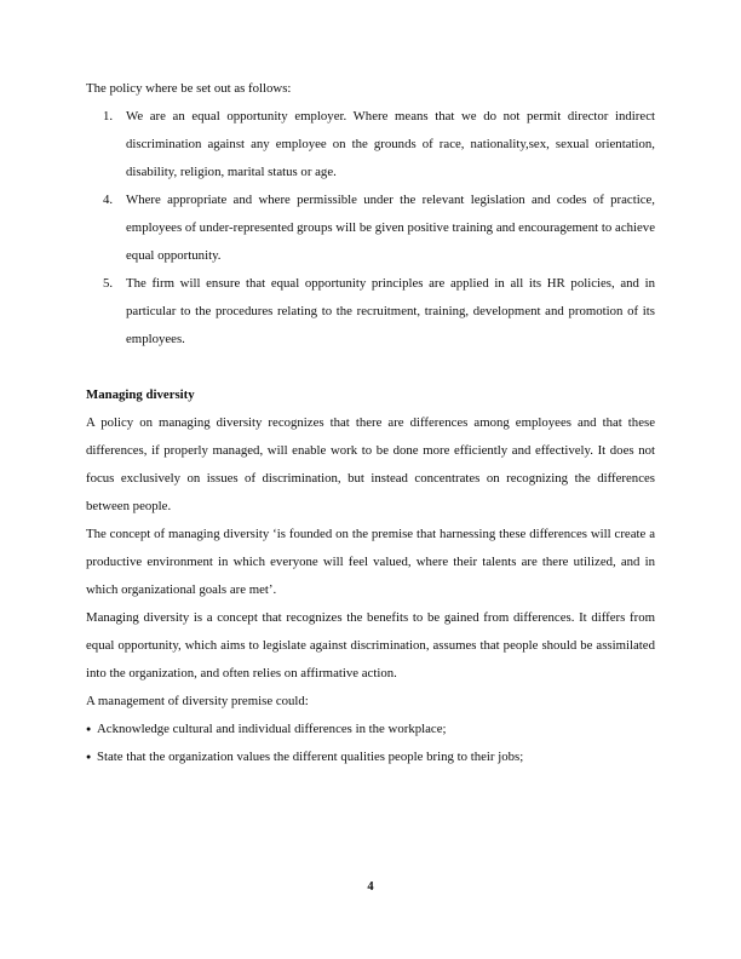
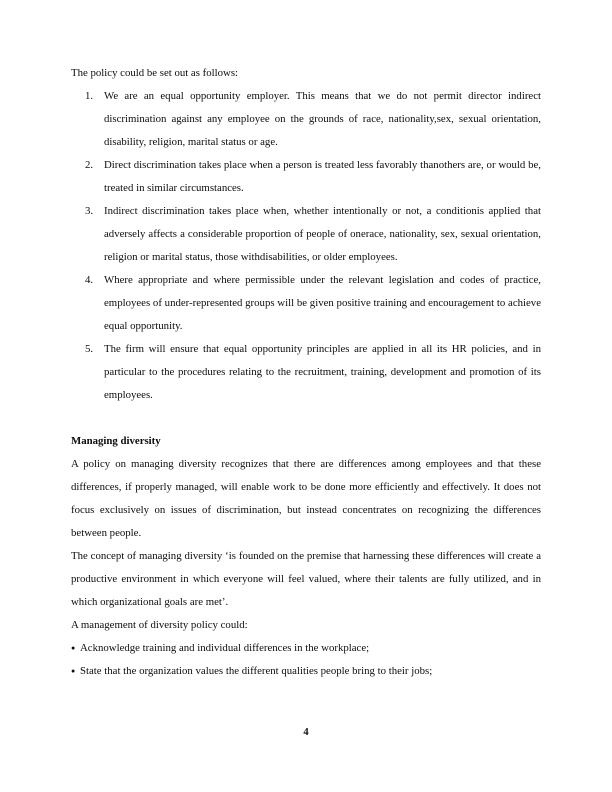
- The policy where be set out as follows:
+ The policy could be set out as follows:
  1.
- We are an equal opportunity employer. Where means that we do not permit director indirect discrimination against any employee on the grounds of race, nationality,sex, sexual orientation, disability, religion, marital status or age.
+ We are an equal opportunity employer. This means that we do not permit director indirect discrimination against any employee on the grounds of race, nationality,sex, sexual orientation, disability, religion, marital status or age.
+ 2.
+ Direct discrimination takes place when a person is treated less favorably thanothers are, or would be, treated in similar circumstances.
+ 3.
+ Indirect discrimination takes place when, whether intentionally or not, a conditionis applied that adversely affects a considerable proportion of people of onerace, nationality, sex, sexual orientation, religion or marital status, those withdisabilities, or older employees.
  4.
  Where appropriate and where permissible under the relevant legislation and codes of practice, employees of under-represented groups will be given positive training and encouragement to achieve equal opportunity.
  5.
  The firm will ensure that equal opportunity principles are applied in all its HR policies, and in particular to the procedures relating to the recruitment, training, development and promotion of its employees.
  Managing diversity
  A policy on managing diversity recognizes that there are differences among employees and that these differences, if properly managed, will enable work to be done more efficiently and effectively. It does not focus exclusively on issues of discrimination, but instead concentrates on recognizing the differences between people.
- The concept of managing diversity ‘is founded on the premise that harnessing these differences will create a productive environment in which everyone will feel valued, where their talents are there utilized, and in which organizational goals are met’.
+ The concept of managing diversity ‘is founded on the premise that harnessing these differences will create a productive environment in which everyone will feel valued, where their talents are fully utilized, and in which organizational goals are met’.
- Managing diversity is a concept that recognizes the benefits to be gained from differences. It differs from equal opportunity, which aims to legislate against discrimination, assumes that people should be assimilated into the organization, and often relies on affirmative action.
- A management of diversity premise could:
+ A management of diversity policy could:
  ●
- Acknowledge cultural and individual differences in the workplace;
+ Acknowledge training and individual differences in the workplace;
  ●
  State that the organization values the different qualities people bring to their jobs;
  4
